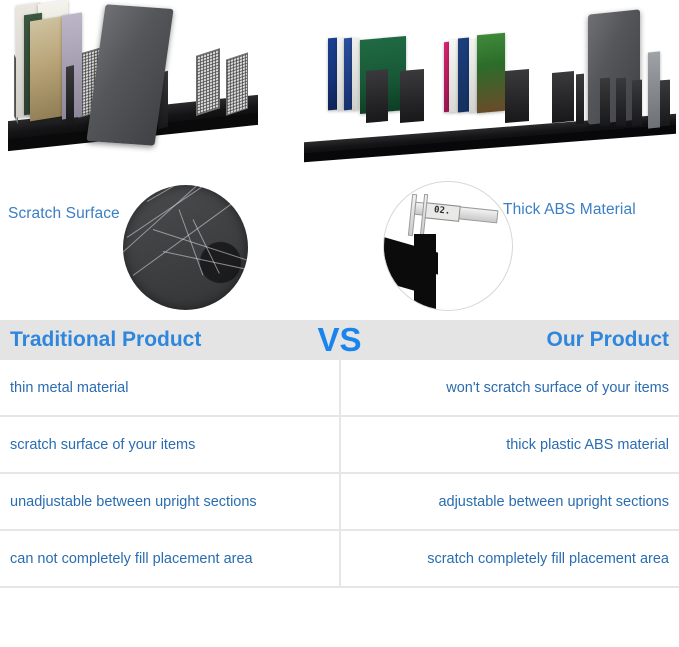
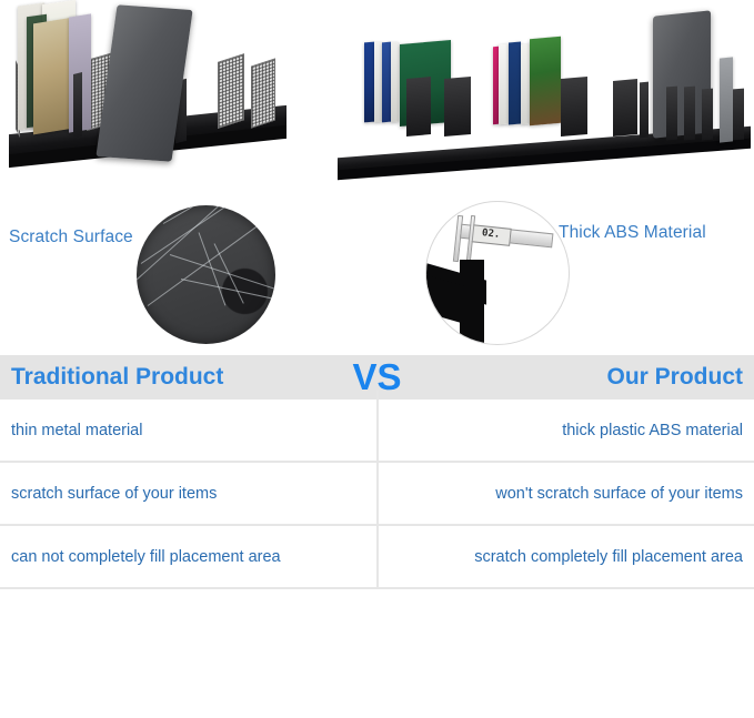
  Scratch Surface
  Thick ABS Material
  Traditional Product
  Our Product
  VS
  thin metal material
- won't scratch surface of your items
+ thick plastic ABS material
  scratch surface of your items
- thick plastic ABS material
+ won't scratch surface of your items
- unadjustable between upright sections
- adjustable between upright sections
  can not completely fill placement area
  scratch completely fill placement area
